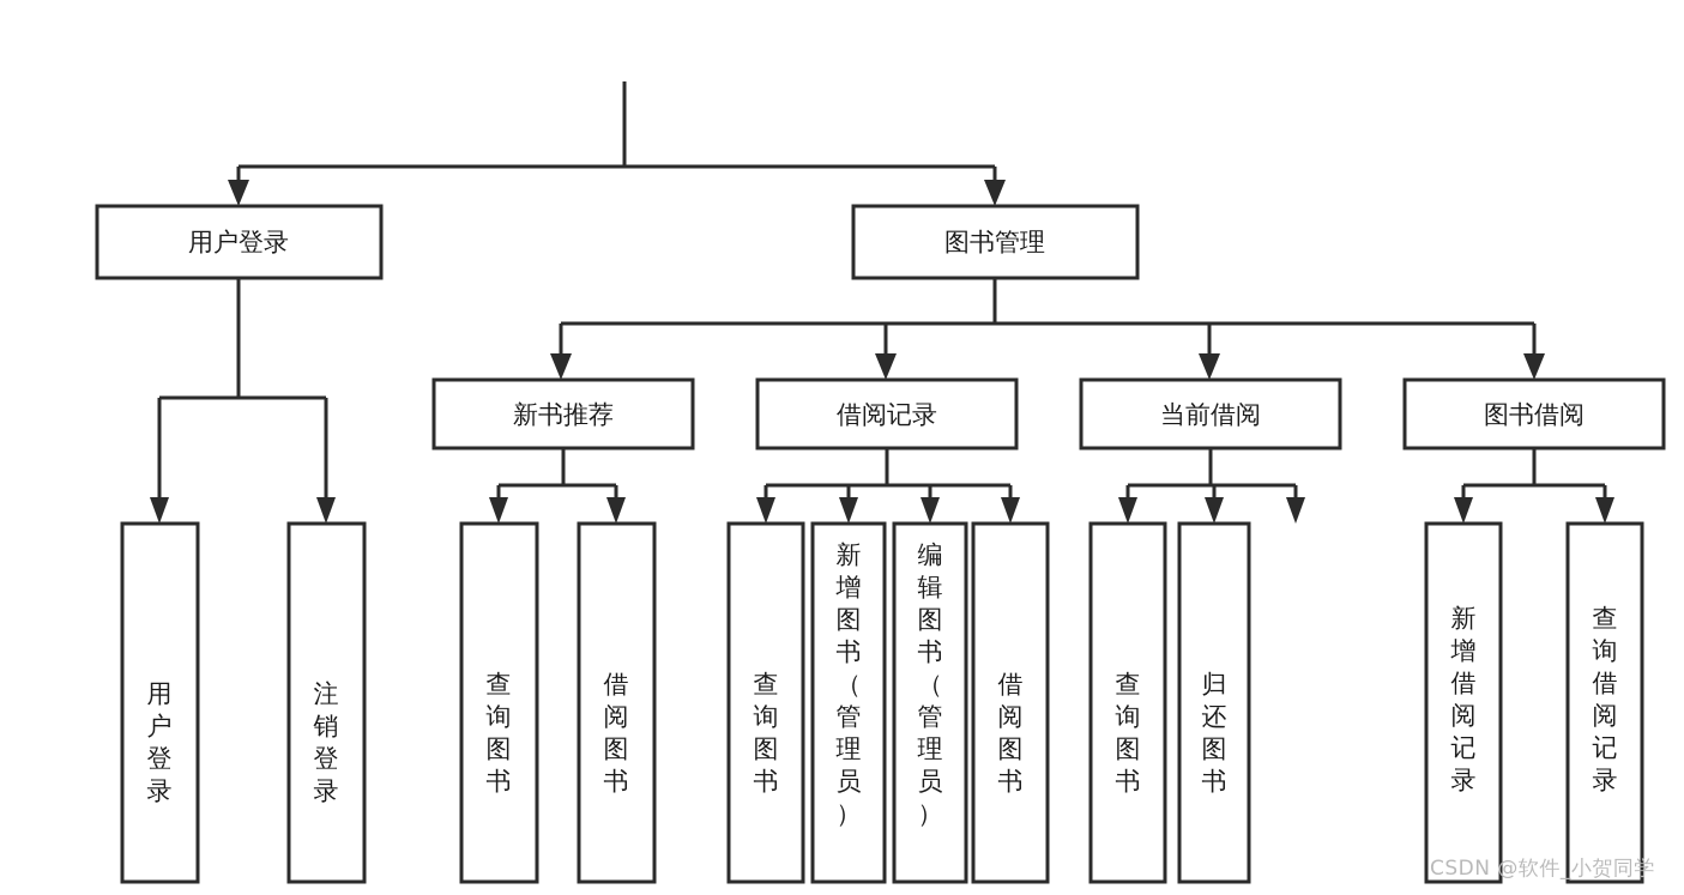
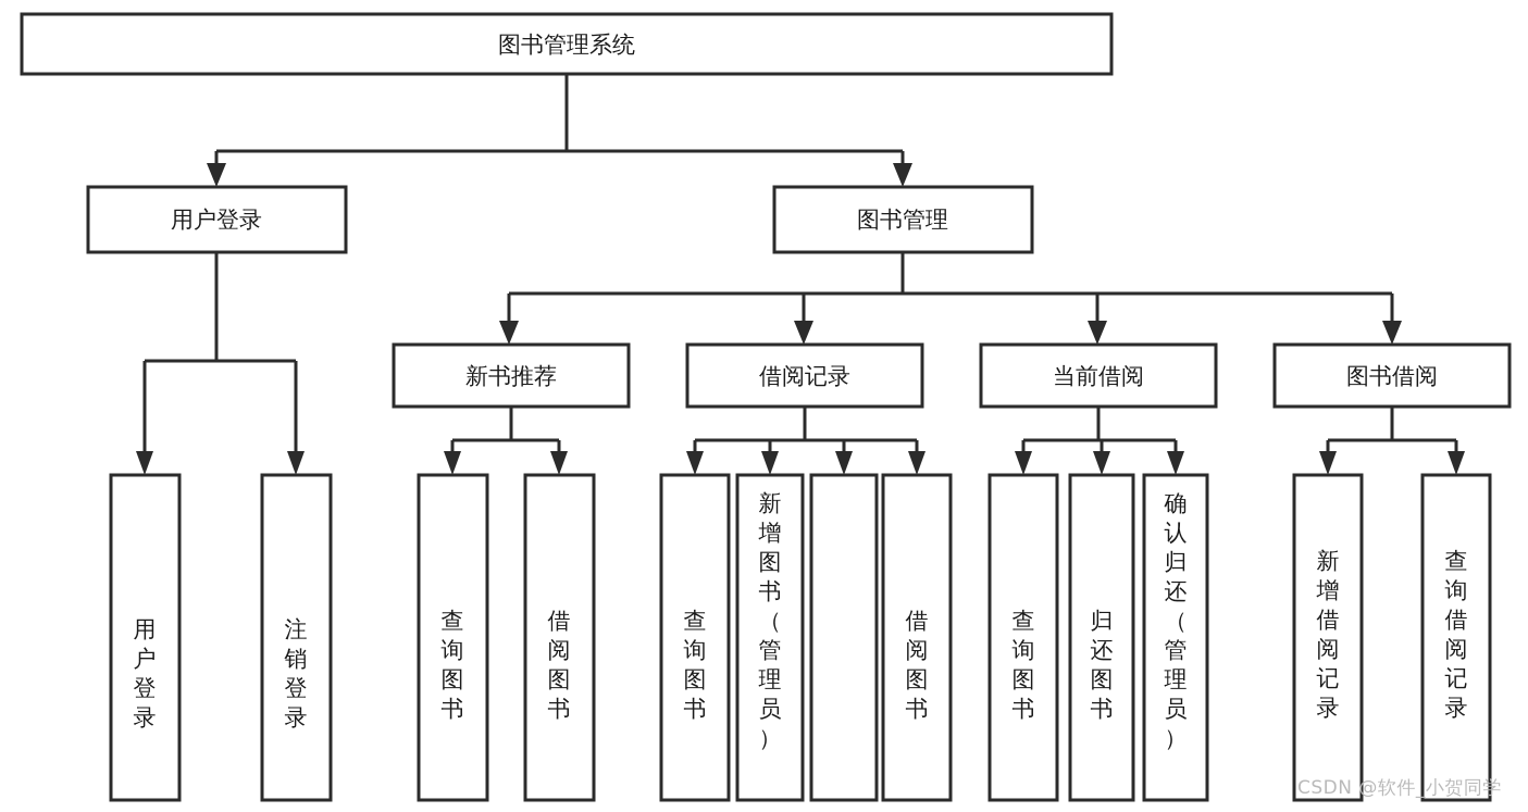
+ 图书管理系统
  用户登录
  图书管理
  新书推荐
  借阅记录
  当前借阅
  图书借阅
  用户登录
  注销登录
  查询图书
  借阅图书
  查询图书
  新增图书（管理员）
- 编辑图书（管理员）
  借阅图书
  查询图书
  归还图书
+ 确认归还（管理员）
  新增借阅记录
  查询借阅记录
  CSDN @软件_小贺同学
